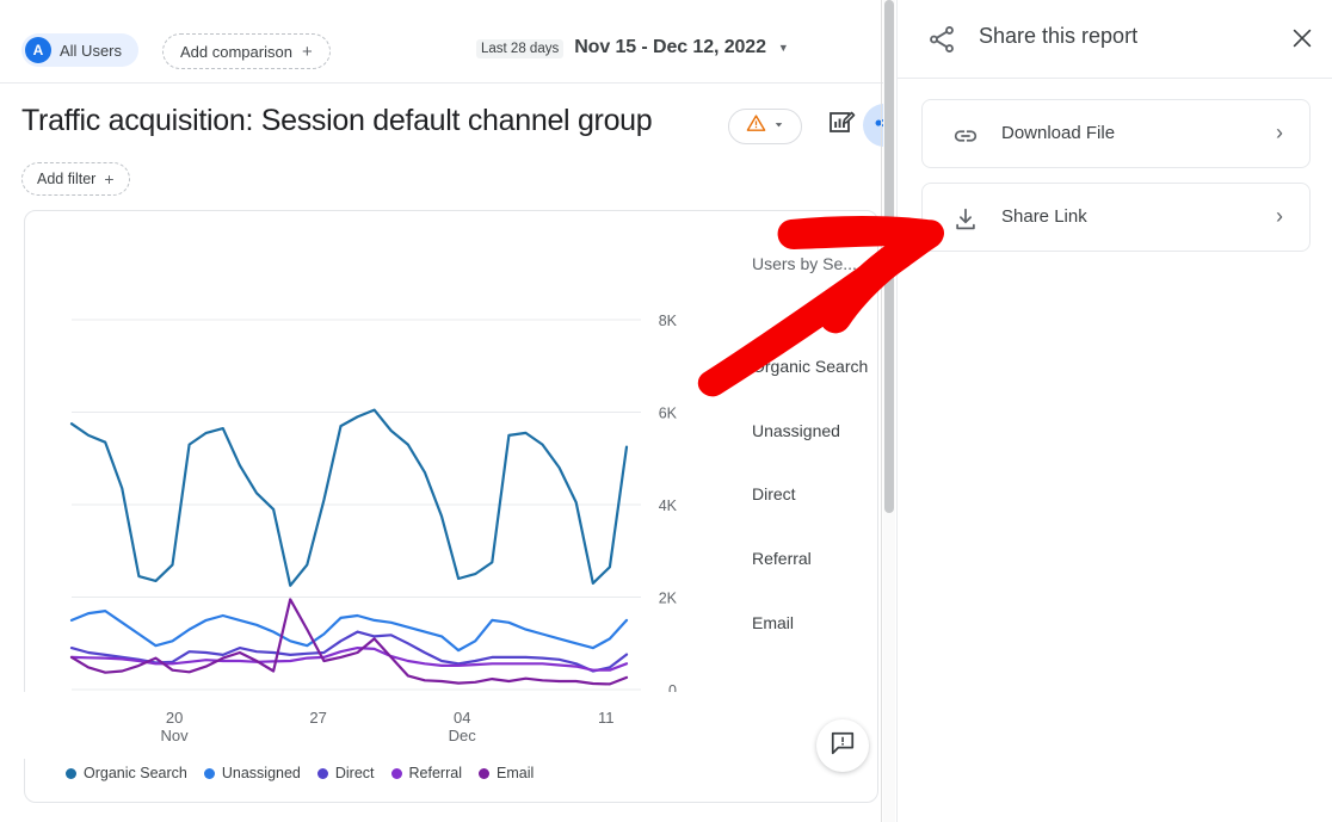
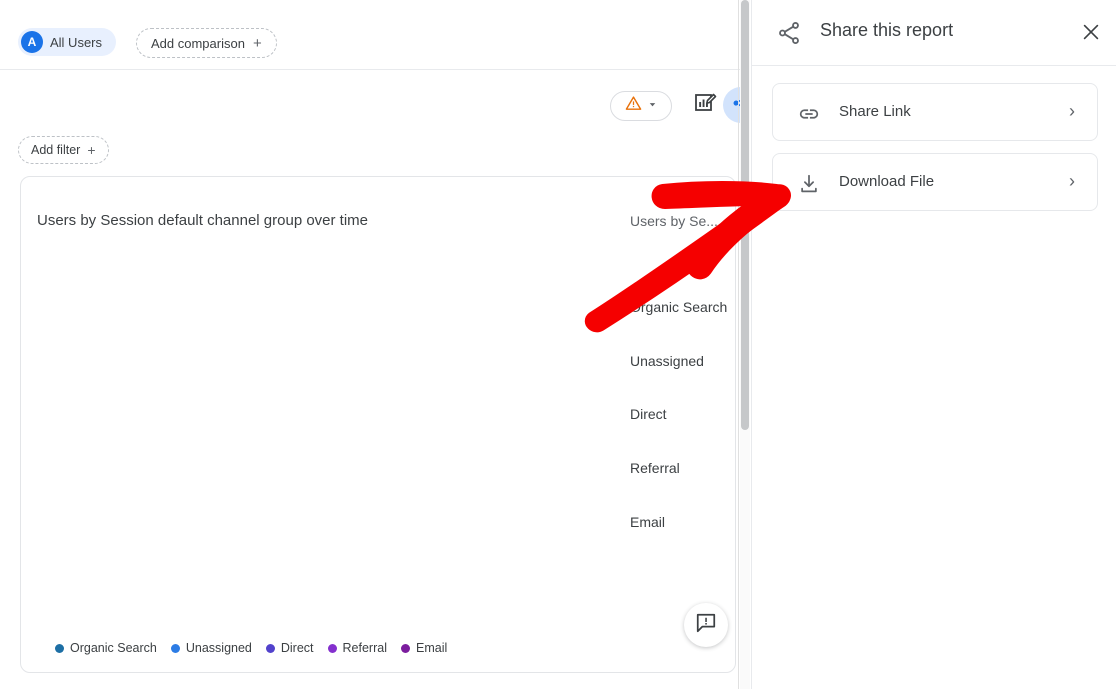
  A
  All Users
  Add comparison
  +
- Last 28 days
- Nov 15 - Dec 12, 2022
- ▼
- Traffic acquisition: Session default channel group
  Add filter
  +
+ Users by Session default channel group over time
  Users by Se...
  rganic Search
  Unassigned
  Direct
  Referral
  Email
- 0
- 2K
- 4K
- 6K
- 8K
- 20
- Nov
- 27
- 04
- Dec
- 11
  Organic Search
  Unassigned
  Direct
  Referral
  Email
  Share this report
- Download File
+ Share Link
  ›
- Share Link
+ Download File
  ›
